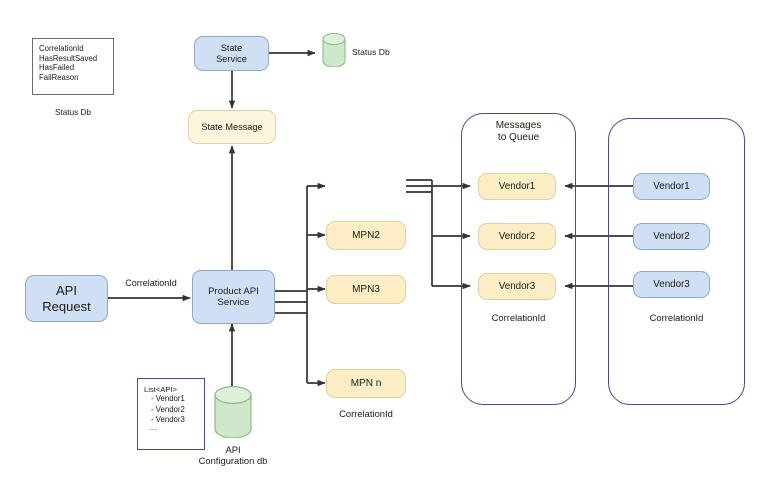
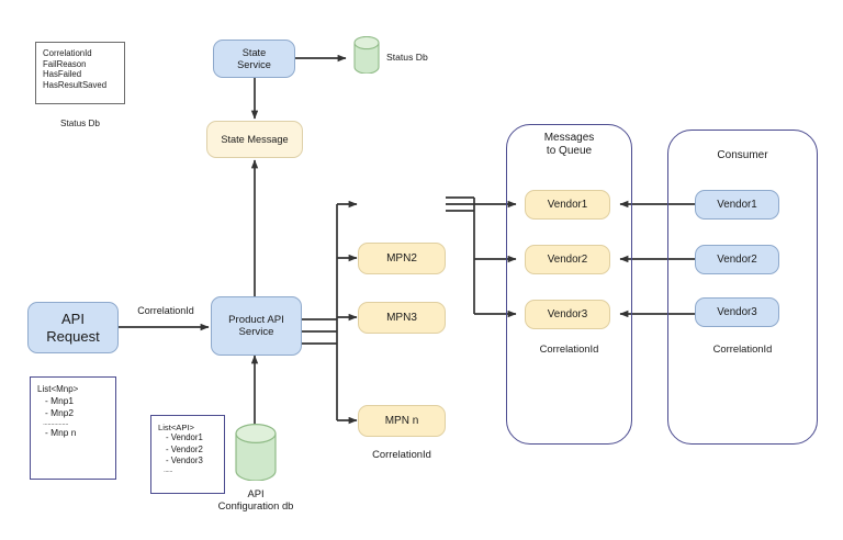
  CorrelationId
- HasResultSaved
+ FailReason
  HasFailed
- FailReason
+ HasResultSaved
  Status Db
  State
  Service
  Status Db
  State Message
  API
  Request
  CorrelationId
  Product API
  Service
+ List<Mnp>
+ - Mnp1
+ - Mnp2
+ - Mnp n
  List<API>
  - Vendor1
  - Vendor2
  - Vendor3
  API
  Configuration db
  MPN2
  MPN3
  MPN n
  CorrelationId
  Messages
  to Queue
  Vendor1
  Vendor2
  Vendor3
  CorrelationId
+ Consumer
  Vendor1
  Vendor2
  Vendor3
  CorrelationId
